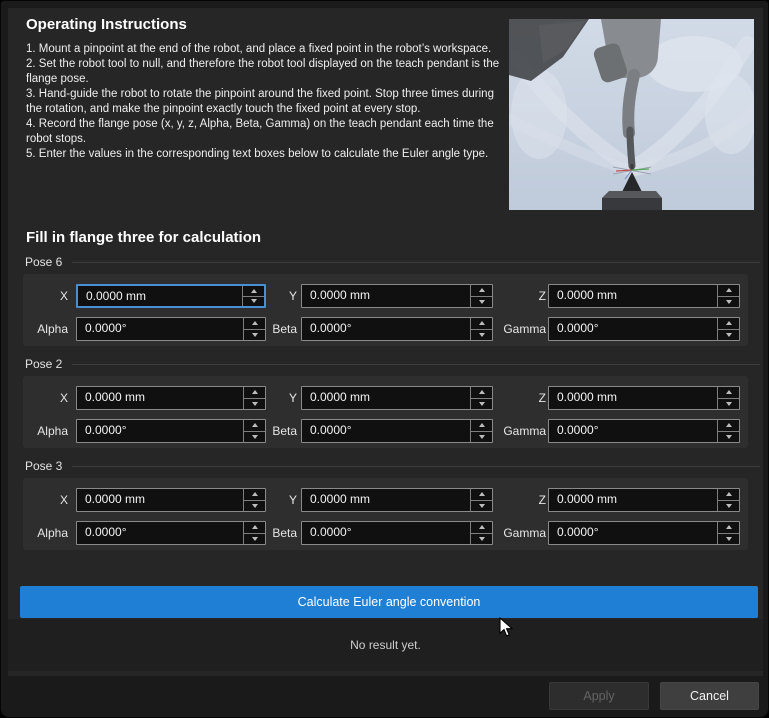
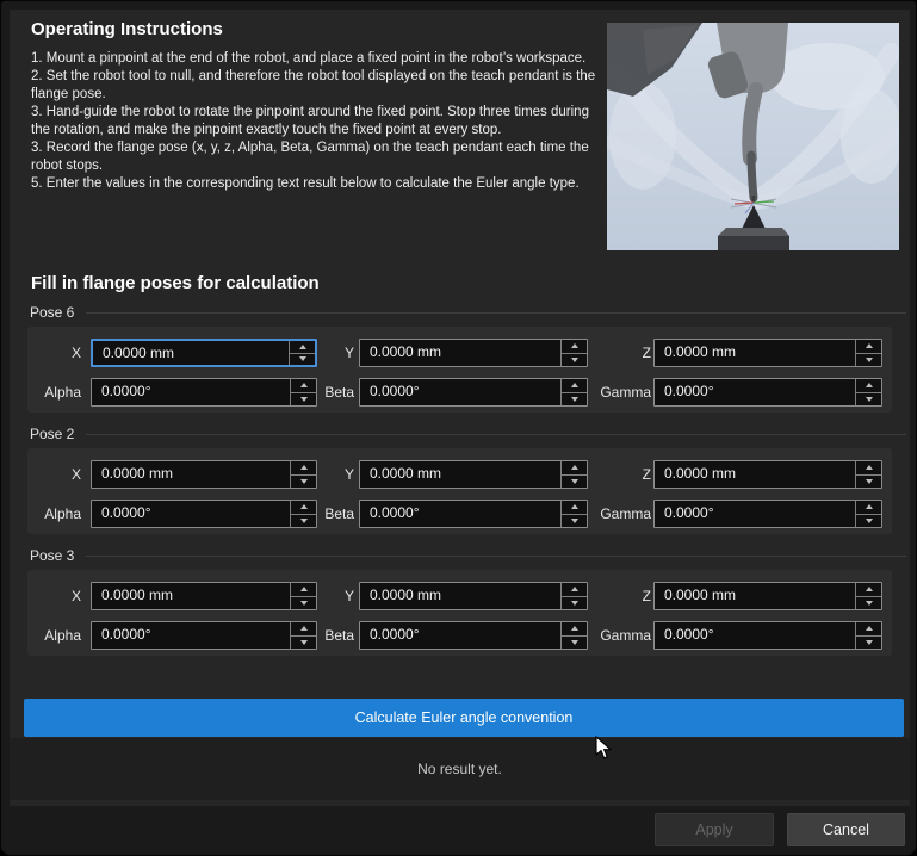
  Operating Instructions
  1. Mount a pinpoint at the end of the robot, and place a fixed point in the robot’s workspace.
  2. Set the robot tool to null, and therefore the robot tool displayed on the teach pendant is the flange pose.
  3. Hand-guide the robot to rotate the pinpoint around the fixed point. Stop three times during the rotation, and make the pinpoint exactly touch the fixed point at every stop.
- 4. Record the flange pose (x, y, z, Alpha, Beta, Gamma) on the teach pendant each time the robot stops.
+ 3. Record the flange pose (x, y, z, Alpha, Beta, Gamma) on the teach pendant each time the robot stops.
- 5. Enter the values in the corresponding text boxes below to calculate the Euler angle type.
+ 5. Enter the values in the corresponding text result below to calculate the Euler angle type.
- Fill in flange three for calculation
+ Fill in flange poses for calculation
  Pose 6
  X
  0.0000 mm
  Y
  0.0000 mm
  Z
  0.0000 mm
  Alpha
  0.0000°
  Beta
  0.0000°
  Gamma
  0.0000°
  Pose 2
  X
  0.0000 mm
  Y
  0.0000 mm
  Z
  0.0000 mm
  Alpha
  0.0000°
  Beta
  0.0000°
  Gamma
  0.0000°
  Pose 3
  X
  0.0000 mm
  Y
  0.0000 mm
  Z
  0.0000 mm
  Alpha
  0.0000°
  Beta
  0.0000°
  Gamma
  0.0000°
  Calculate Euler angle convention
  No result yet.
  Apply
  Cancel
